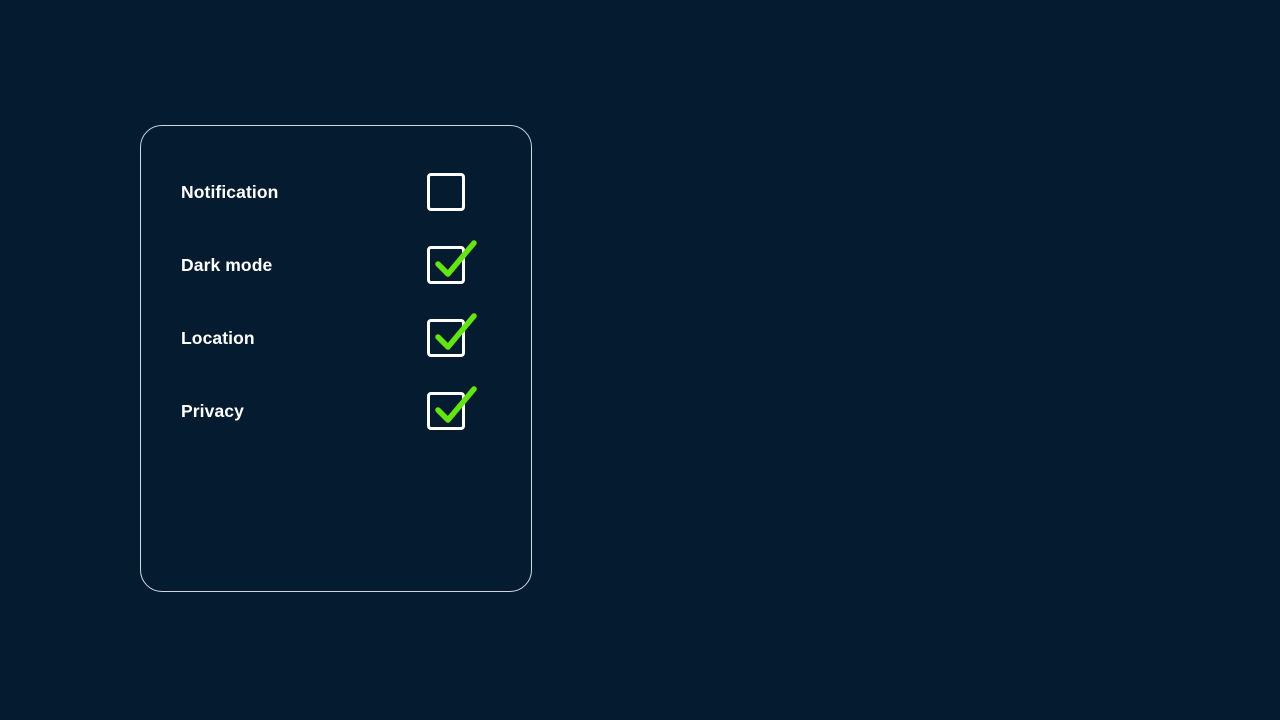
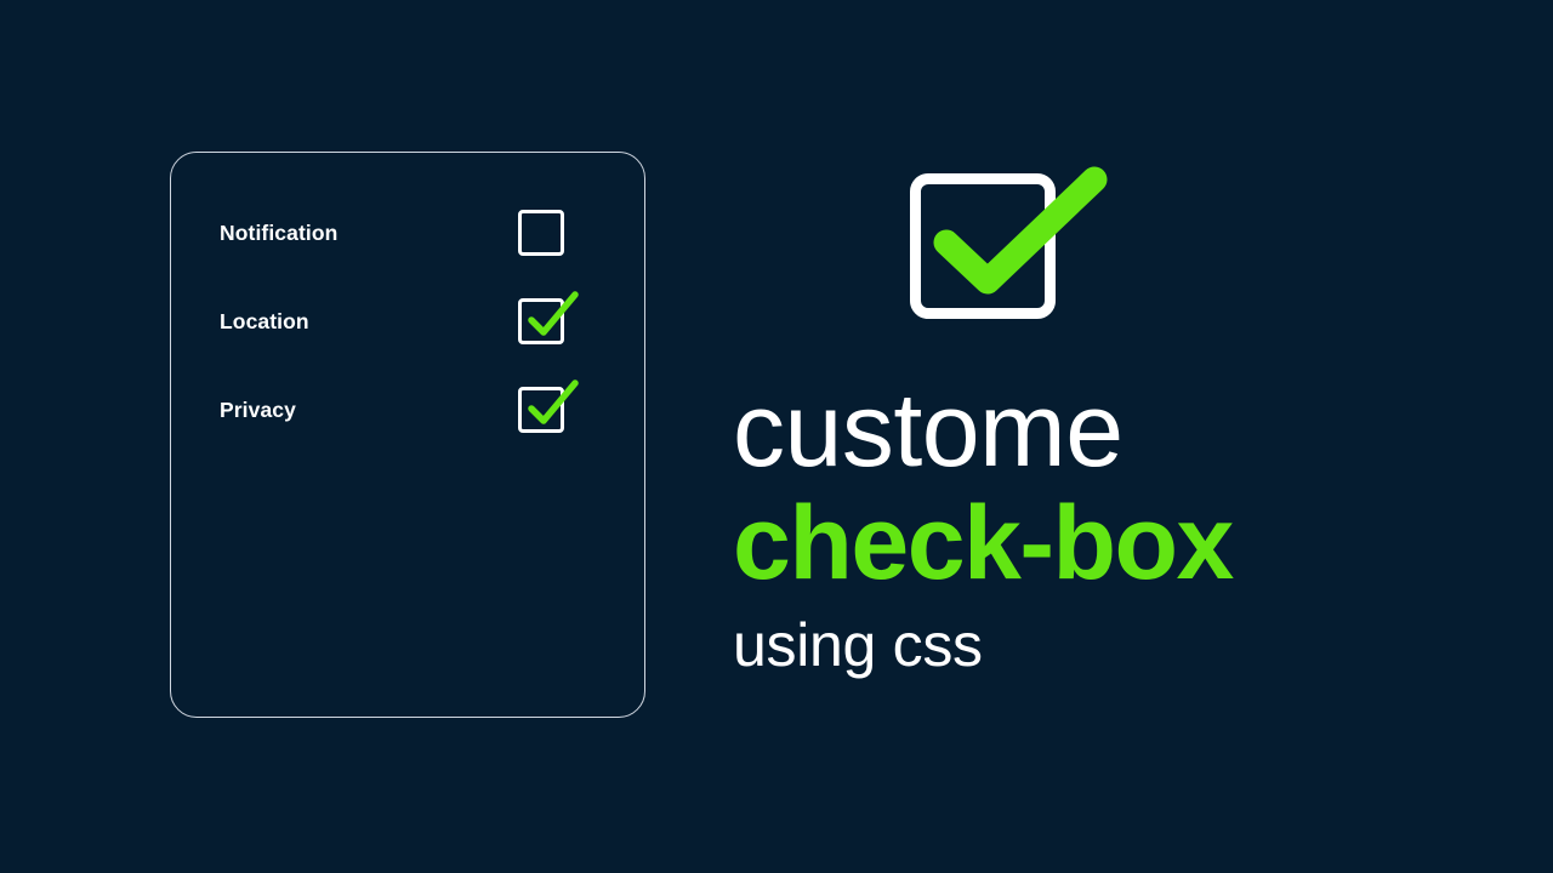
  Notification
- Dark mode
  Location
  Privacy
+ custome
+ check-box
+ using css
